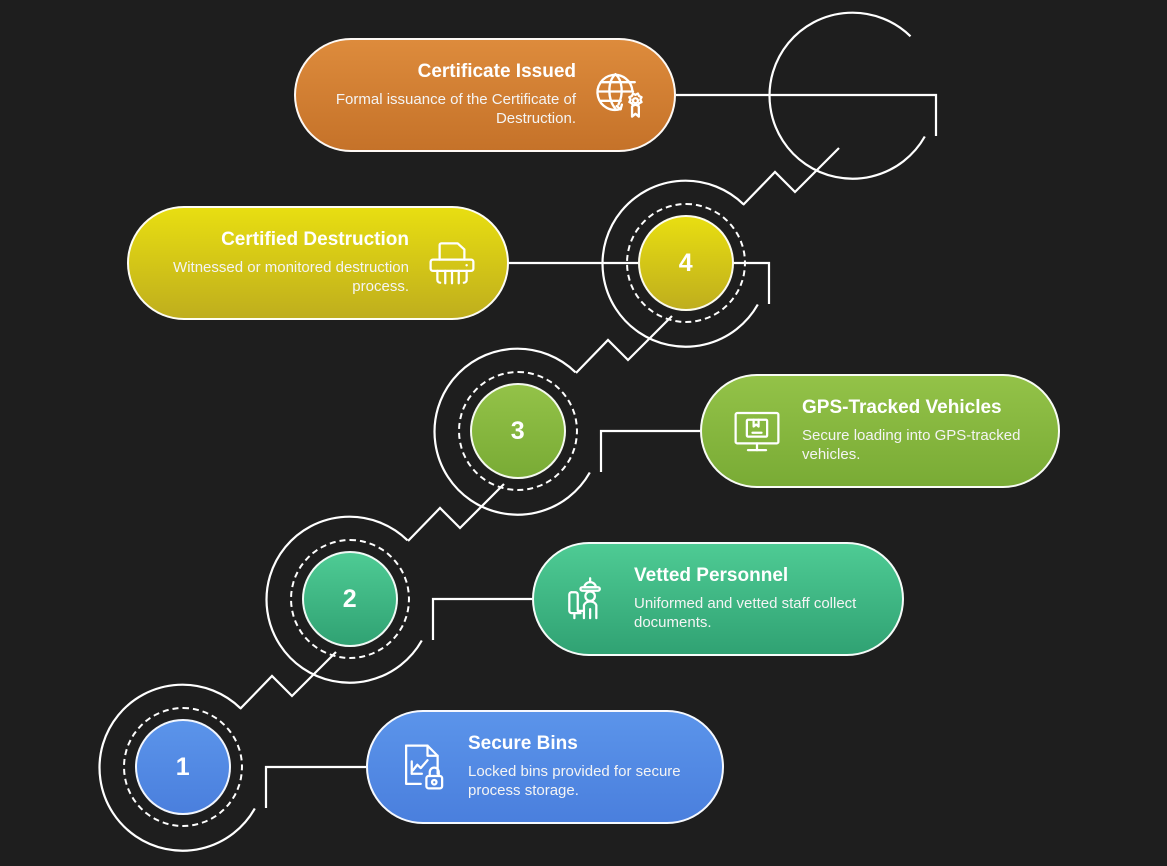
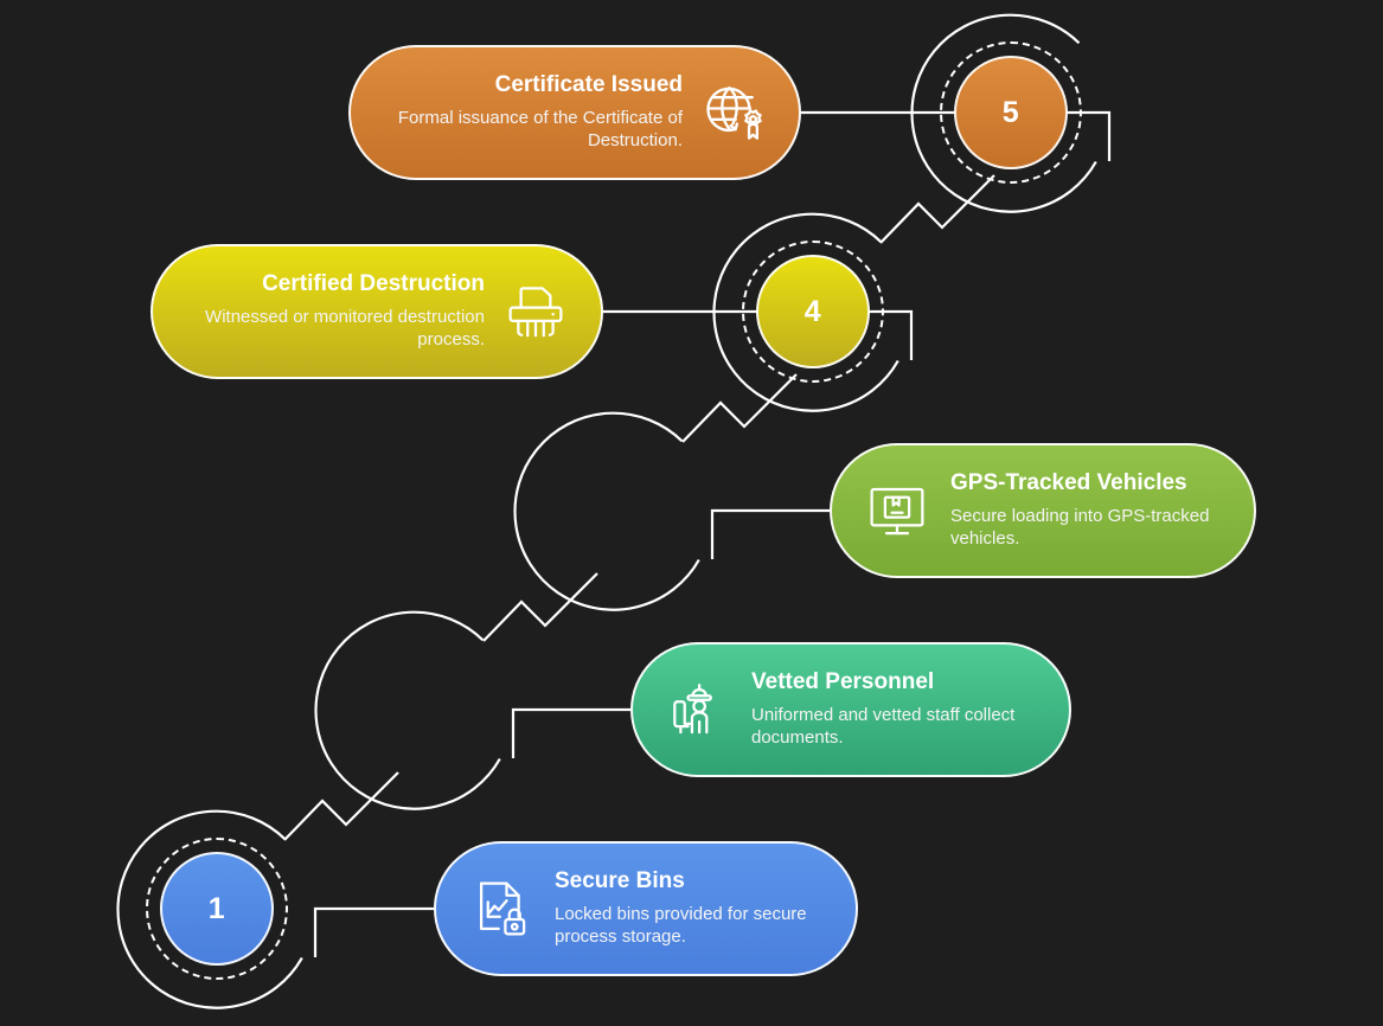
  1
- 2
- 3
  4
+ 5
  Secure Bins
  Locked bins provided for secure process storage.
  Vetted Personnel
  Uniformed and vetted staff collect documents.
  GPS-Tracked Vehicles
  Secure loading into GPS-tracked vehicles.
  Certified Destruction
  Witnessed or monitored destruction process.
  Certificate Issued
  Formal issuance of the Certificate of Destruction.
